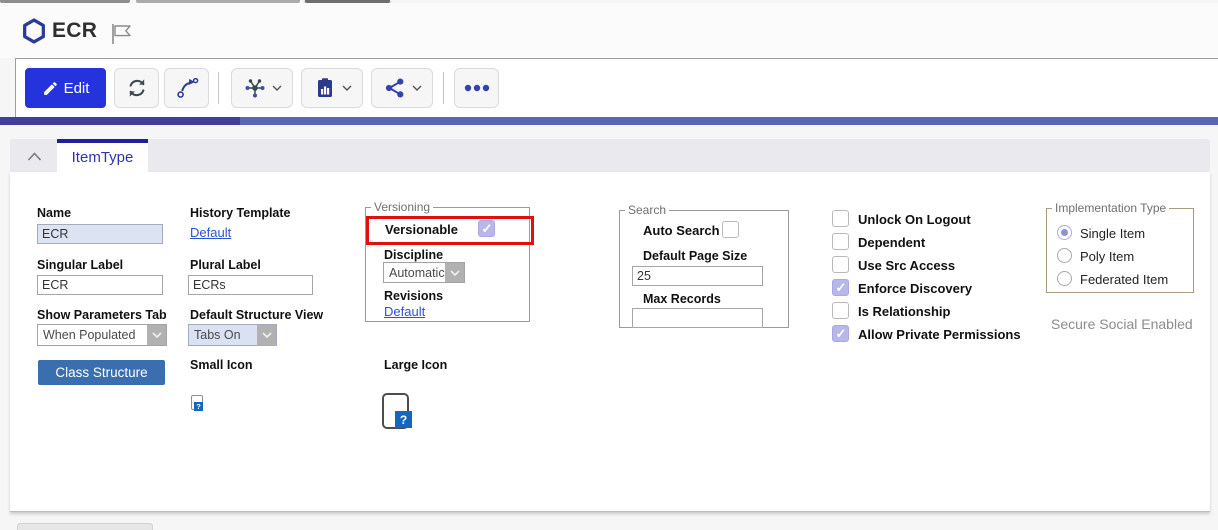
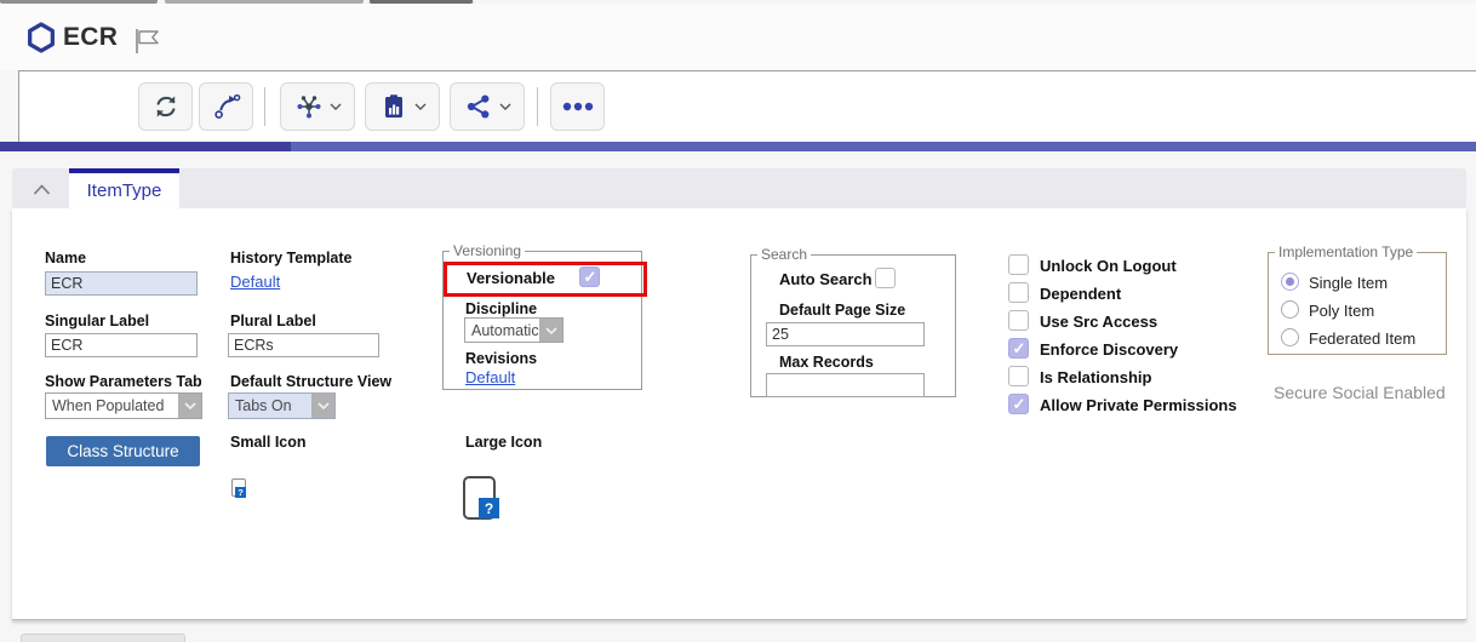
  ECR
- Edit
  ItemType
  Name
  ECR
  Singular Label
  ECR
  Show Parameters Tab
  When Populated
  Class Structure
  History Template
  Default
  Plural Label
  ECRs
  Default Structure View
  Tabs On
  Small Icon
  ?
  Versioning
  Versionable
  Discipline
  Automatic
  Revisions
  Default
  Large Icon
  ?
  Search
  Auto Search
  Default Page Size
  25
  Max Records
  Unlock On Logout
  Dependent
  Use Src Access
  Enforce Discovery
  Is Relationship
  Allow Private Permissions
  Implementation Type
  Single Item
  Poly Item
  Federated Item
  Secure Social Enabled
